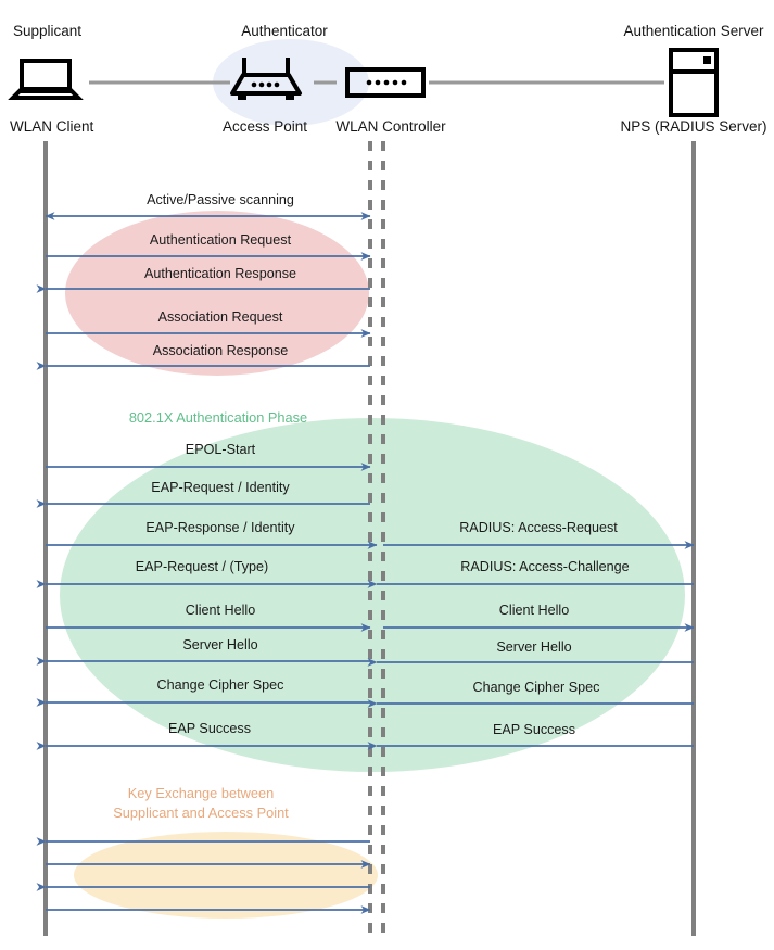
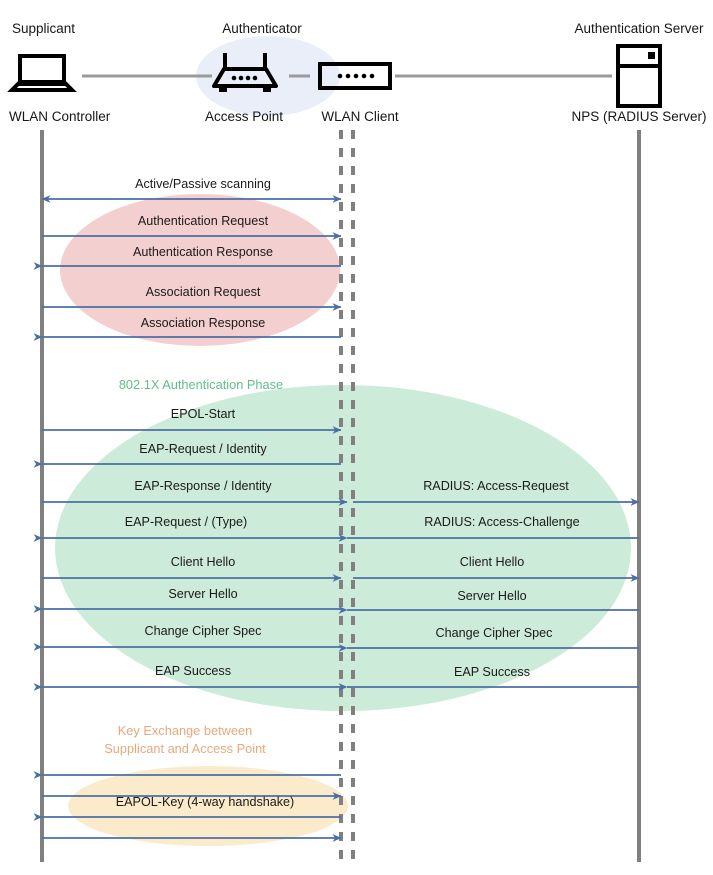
  Supplicant
  Authenticator
  Authentication Server
- WLAN Client
+ WLAN Controller
  Access Point
- WLAN Controller
+ WLAN Client
  NPS (RADIUS Server)
  Active/Passive scanning
  Authentication Request
  Authentication Response
  Association Request
  Association Response
  802.1X Authentication Phase
  EPOL-Start
  EAP-Request / Identity
  EAP-Response / Identity
  RADIUS: Access-Request
  EAP-Request / (Type)
  RADIUS: Access-Challenge
  Client Hello
  Client Hello
  Server Hello
  Server Hello
  Change Cipher Spec
  Change Cipher Spec
  EAP Success
  EAP Success
  Key Exchange between
  Supplicant and Access Point
+ EAPOL-Key (4-way handshake)
